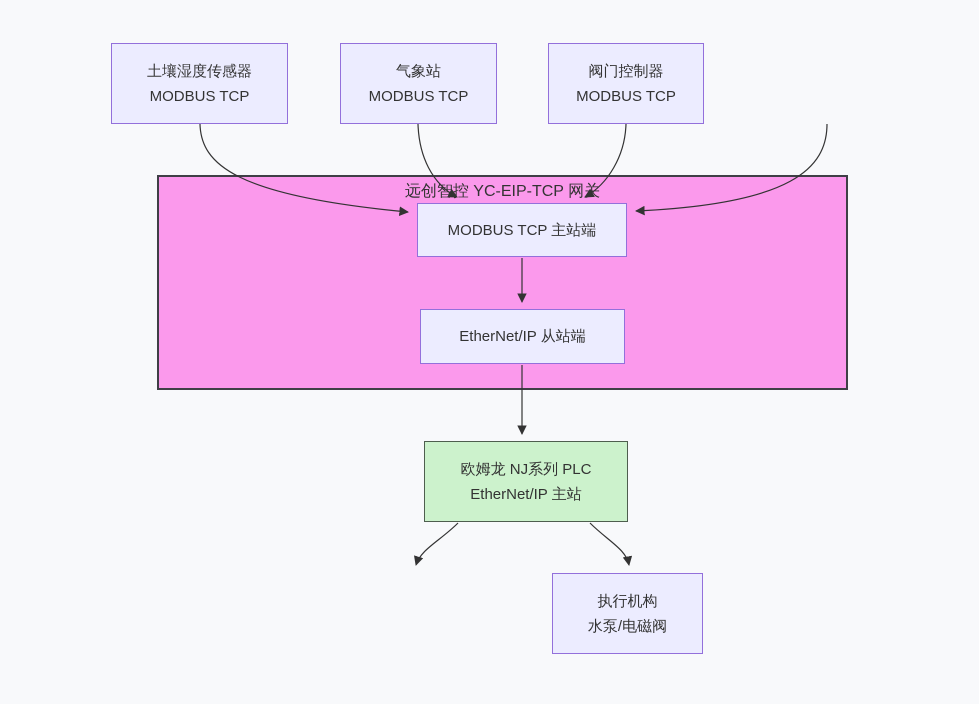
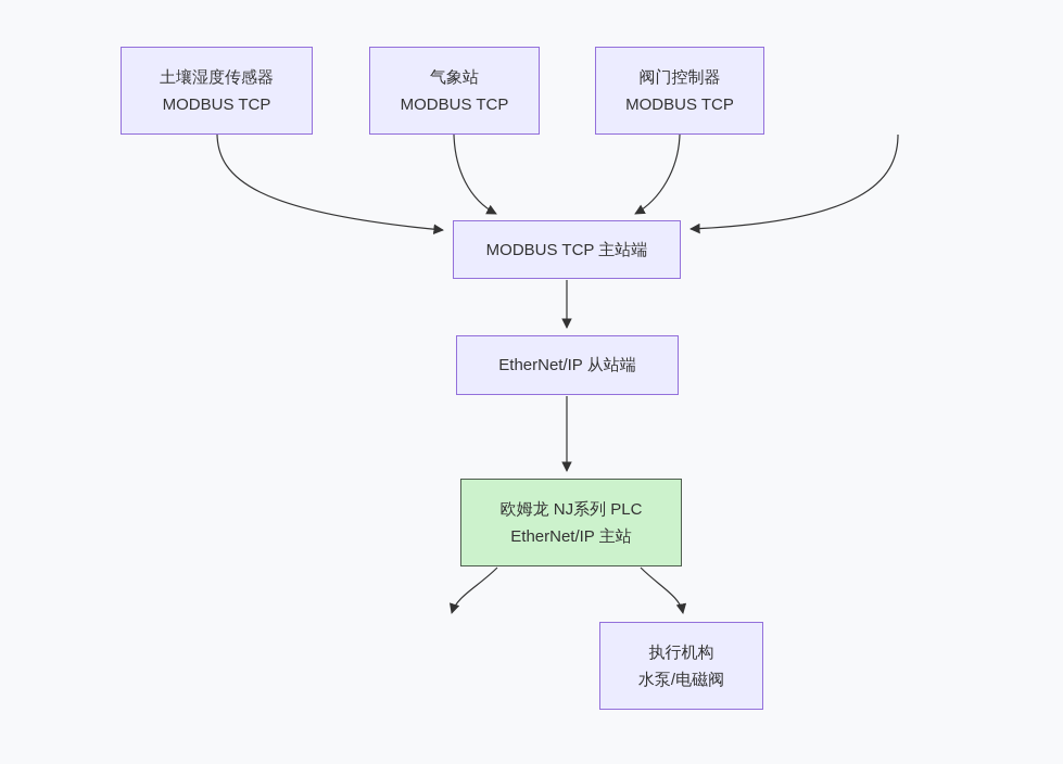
- 远创智控 YC-EIP-TCP 网关
  土壤湿度传感器
  MODBUS TCP
  气象站
  MODBUS TCP
  阀门控制器
  MODBUS TCP
  MODBUS TCP 主站端
  EtherNet/IP 从站端
  欧姆龙 NJ系列 PLC
  EtherNet/IP 主站
  执行机构
  水泵/电磁阀
